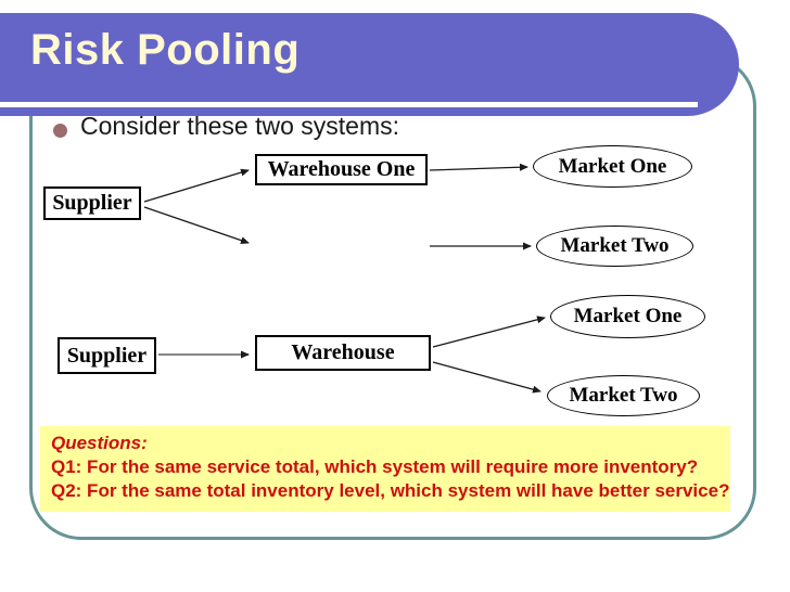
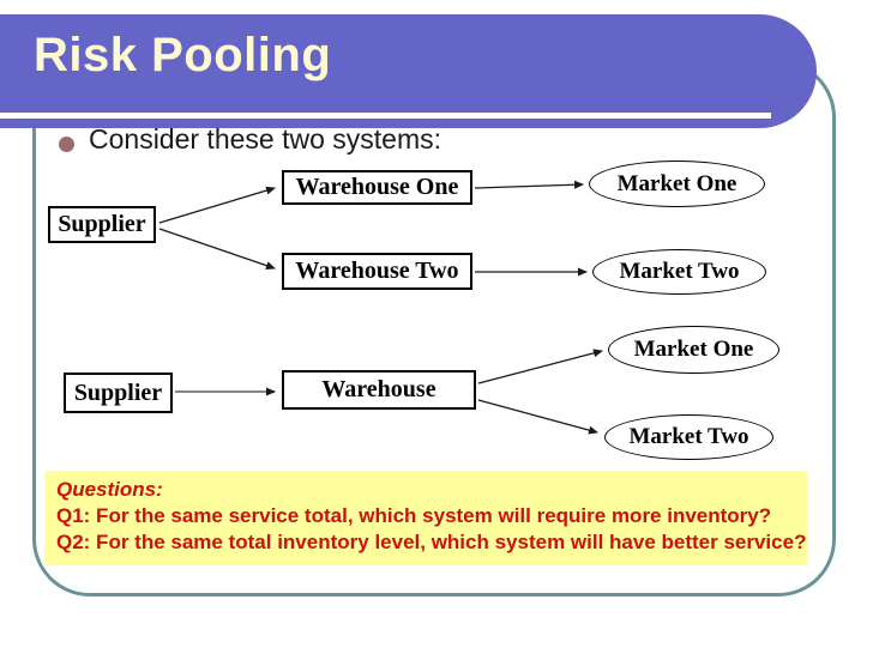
  Risk Pooling
  Consider these two systems:
  Supplier
  Warehouse One
+ Warehouse Two
  Market One
  Market Two
  Supplier
  Warehouse
  Market One
  Market Two
  Questions:
  Q1: For the same service total, which system will require more inventory?
  Q2: For the same total inventory level, which system will have better service?
